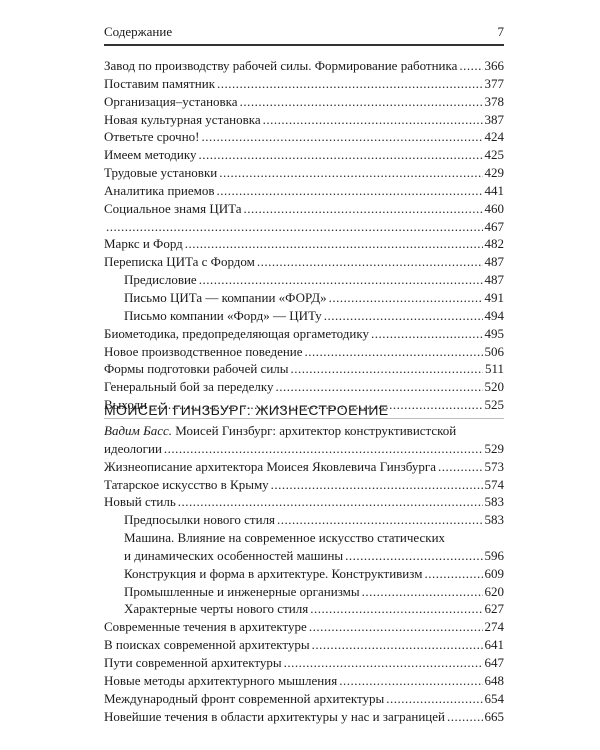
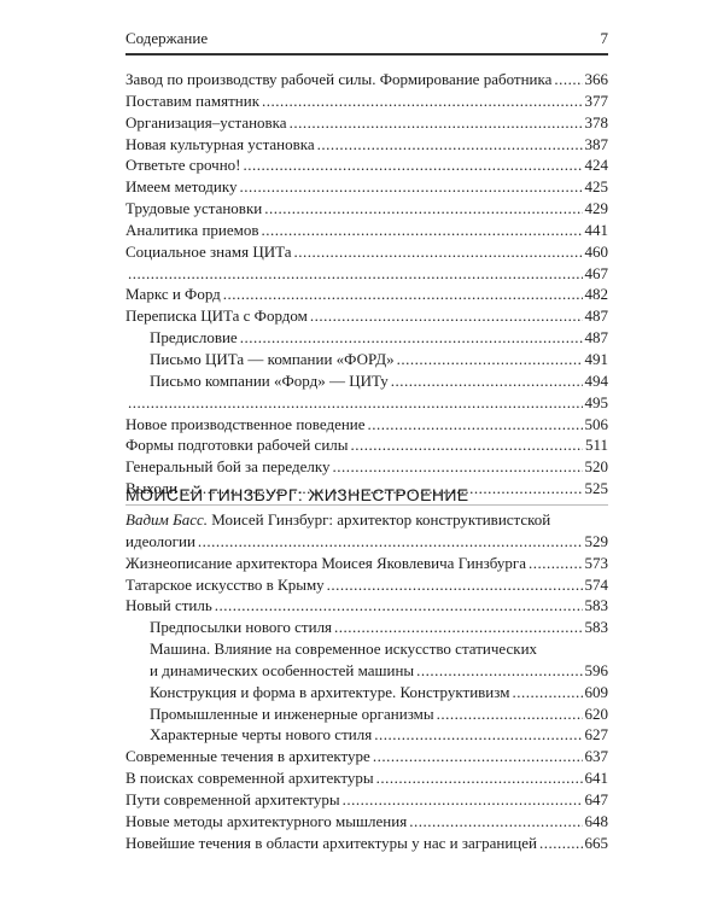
  Содержание
  7
  Завод по производству рабочей силы. Формирование работника
  366
  Поставим памятник
  377
  Организация–установка
  378
  Новая культурная установка
  387
  Ответьте срочно!
  424
  Имеем методику
  425
  Трудовые установки
  429
  Аналитика приемов
  441
  Социальное знамя ЦИТа
  460
  467
  Маркс и Форд
  482
  Переписка ЦИТа с Фордом
  487
  Предисловие
  487
  Письмо ЦИТа — компании «ФОРД»
  491
  Письмо компании «Форд» — ЦИТу
  494
- Биометодика, предопределяющая оргаметодику
  495
  Новое производственное поведение
  506
  Формы подготовки рабочей силы
  511
  Генеральный бой за переделку
  520
  Выходи
  525
  МОИСЕЙ ГИНЗБУРГ: ЖИЗНЕСТРОЕНИЕ
  Вадим Басс. Моисей Гинзбург: архитектор конструктивистской
  идеологии
  529
  Жизнеописание архитектора Моисея Яковлевича Гинзбурга
  573
  Татарское искусство в Крыму
  574
  Новый стиль
  583
  Предпосылки нового стиля
  583
  Машина. Влияние на современное искусство статических
  и динамических особенностей машины
  596
  Конструкция и форма в архитектуре. Конструктивизм
  609
  Промышленные и инженерные организмы
  620
  Характерные черты нового стиля
  627
  Современные течения в архитектуре
- 274
+ 637
  В поисках современной архитектуры
  641
  Пути современной архитектуры
  647
  Новые методы архитектурного мышления
  648
- Международный фронт современной архитектуры
- 654
  Новейшие течения в области архитектуры у нас и заграницей
  665
